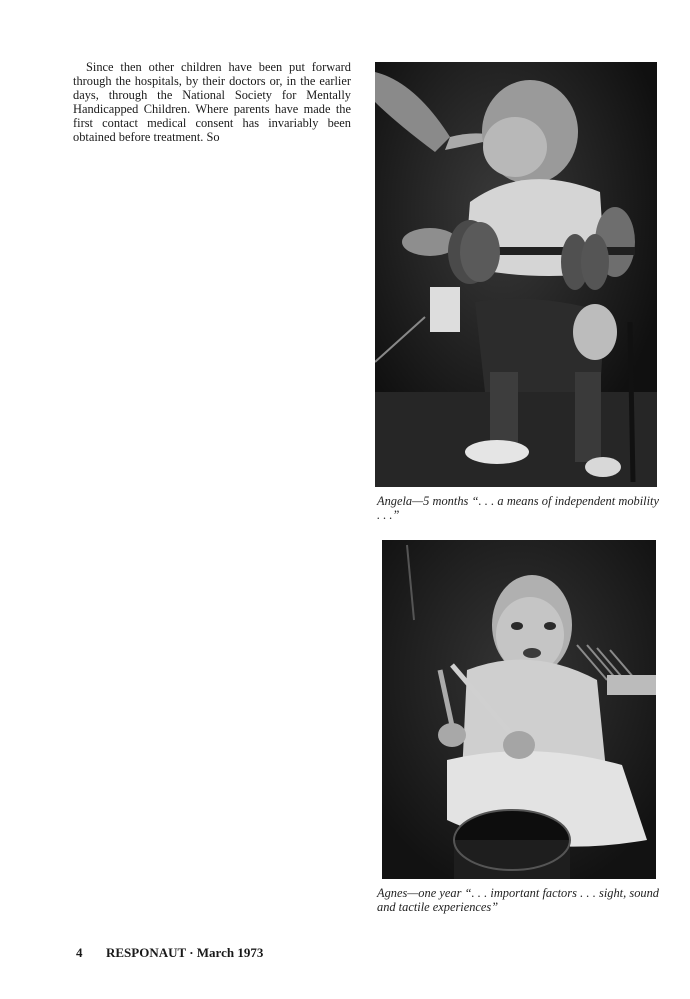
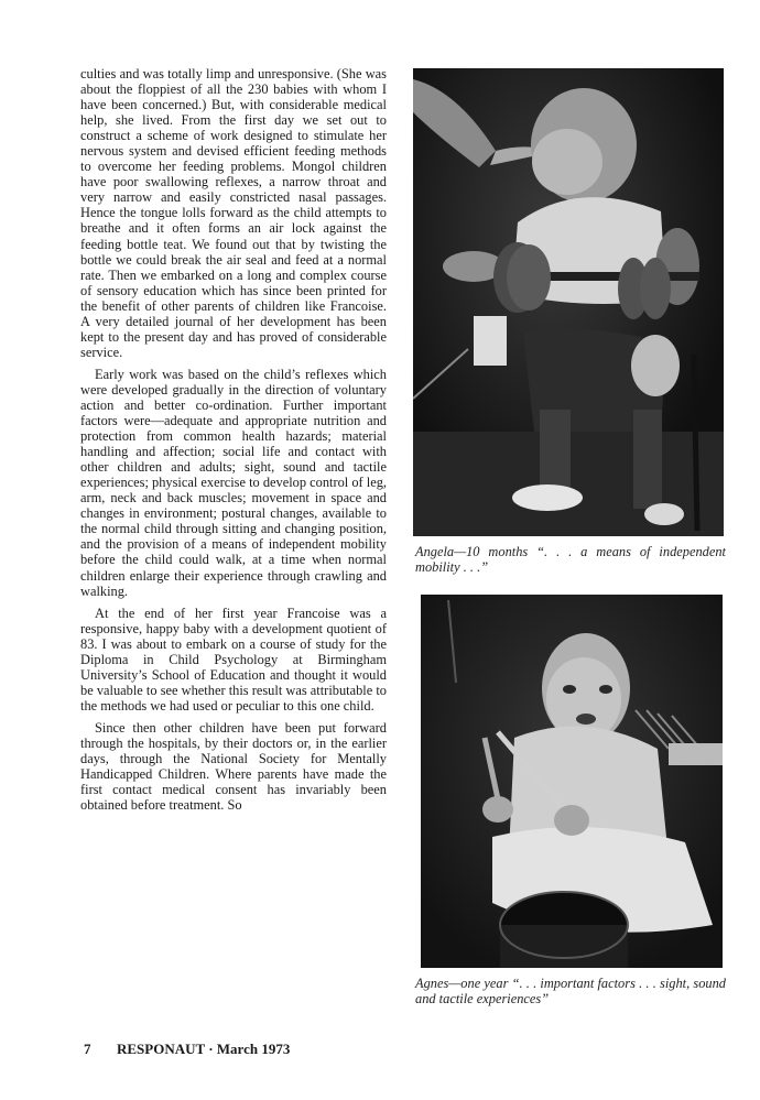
+ culties and was totally limp and unresponsive. (She was about the floppiest of all the 230 babies with whom I have been concerned.) But, with considerable medical help, she lived. From the first day we set out to construct a scheme of work designed to stimulate her nervous system and devised efficient feeding methods to overcome her feeding problems. Mongol children have poor swallowing reflexes, a narrow throat and very narrow and easily constricted nasal passages. Hence the tongue lolls forward as the child attempts to breathe and it often forms an air lock against the feeding bottle teat. We found out that by twisting the bottle we could break the air seal and feed at a normal rate. Then we embarked on a long and complex course of sensory education which has since been printed for the benefit of other parents of children like Francoise. A very detailed journal of her development has been kept to the present day and has proved of considerable service.
+ Early work was based on the child’s reflexes which were developed gradually in the direction of voluntary action and better co-ordination. Further important factors were—adequate and appropriate nutrition and protection from common health hazards; material handling and affection; social life and contact with other children and adults; sight, sound and tactile experiences; physical exercise to develop control of leg, arm, neck and back muscles; movement in space and changes in environment; postural changes, available to the normal child through sitting and changing position, and the provision of a means of independent mobility before the child could walk, at a time when normal children enlarge their experience through crawling and walking.
+ At the end of her first year Francoise was a responsive, happy baby with a development quotient of 83. I was about to embark on a course of study for the Diploma in Child Psychology at Birmingham University’s School of Education and thought it would be valuable to see whether this result was attributable to the methods we had used or peculiar to this one child.
  Since then other children have been put forward through the hospitals, by their doctors or, in the earlier days, through the National Society for Mentally Handicapped Children. Where parents have made the first contact medical consent has invariably been obtained before treatment. So
- Angela—5 months “. . . a means of independent mobility . . .”
+ Angela—10 months “. . . a means of independent mobility . . .”
  Agnes—one year “. . . important factors . . . sight, sound and tactile experiences”
- 4 RESPONAUT · March 1973
+ 7 RESPONAUT · March 1973
